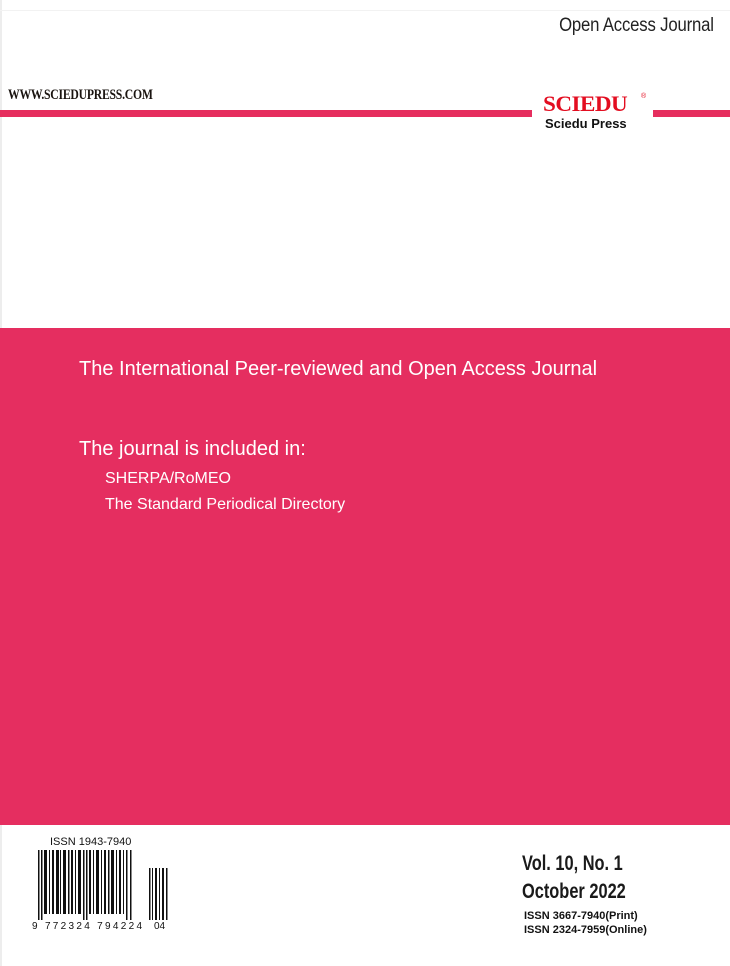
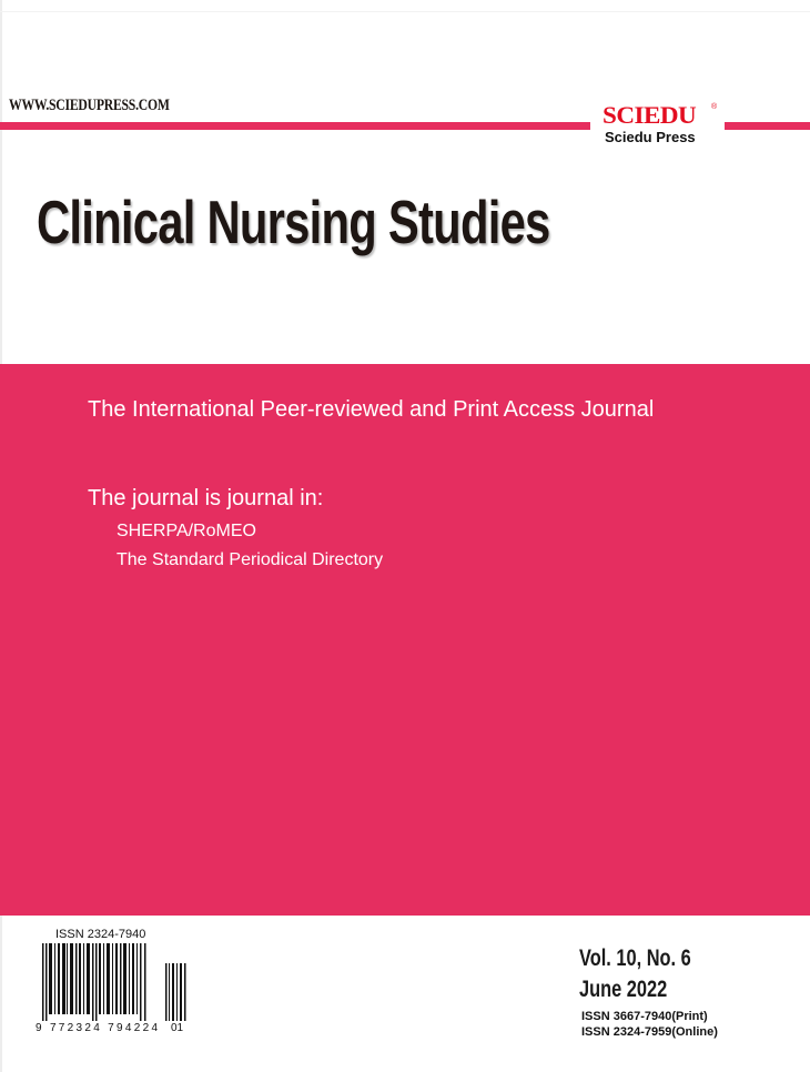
- Open Access Journal
  WWW.SCIEDUPRESS.COM
  SCIEDU
  Sciedu Press
+ Clinical Nursing Studies
- The International Peer-reviewed and Open Access Journal
+ The International Peer-reviewed and Print Access Journal
- The journal is included in:
+ The journal is journal in:
  SHERPA/RoMEO
  The Standard Periodical Directory
- ISSN 1943-7940
+ ISSN 2324-7940
  9 772324 794224
- 04
+ 01
- Vol. 10, No. 1
+ Vol. 10, No. 6
- October 2022
+ June 2022
  ISSN 3667-7940(Print)
  ISSN 2324-7959(Online)
